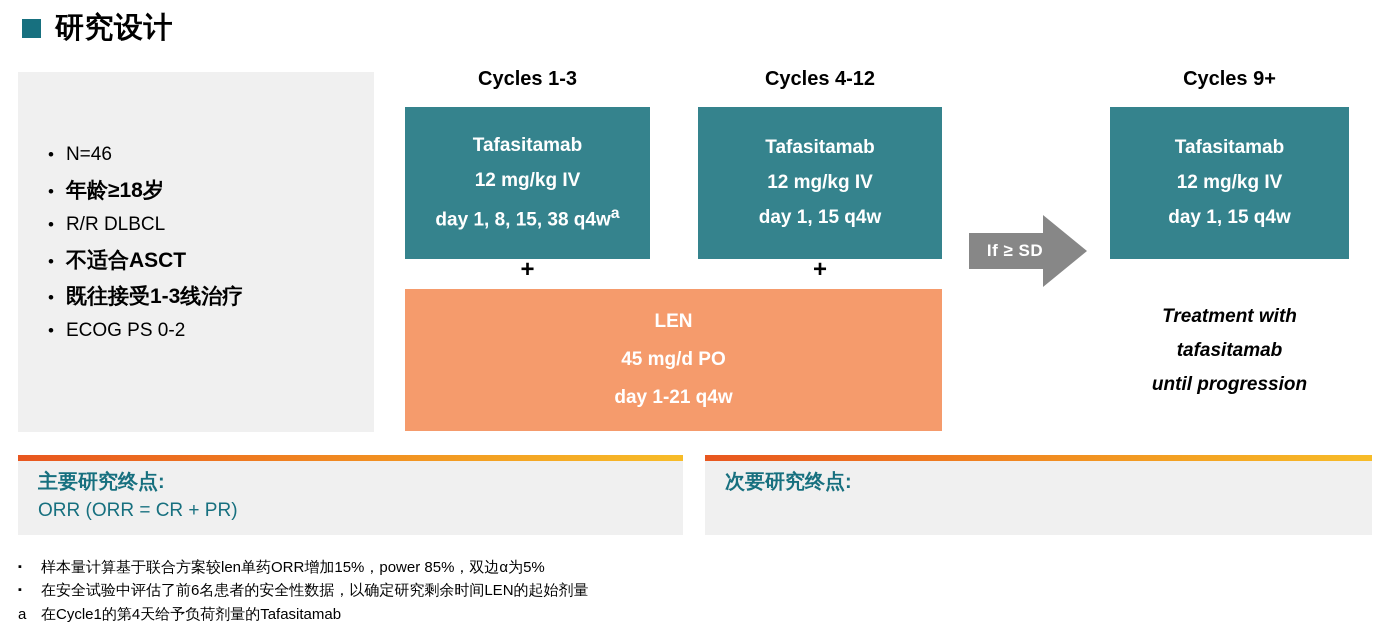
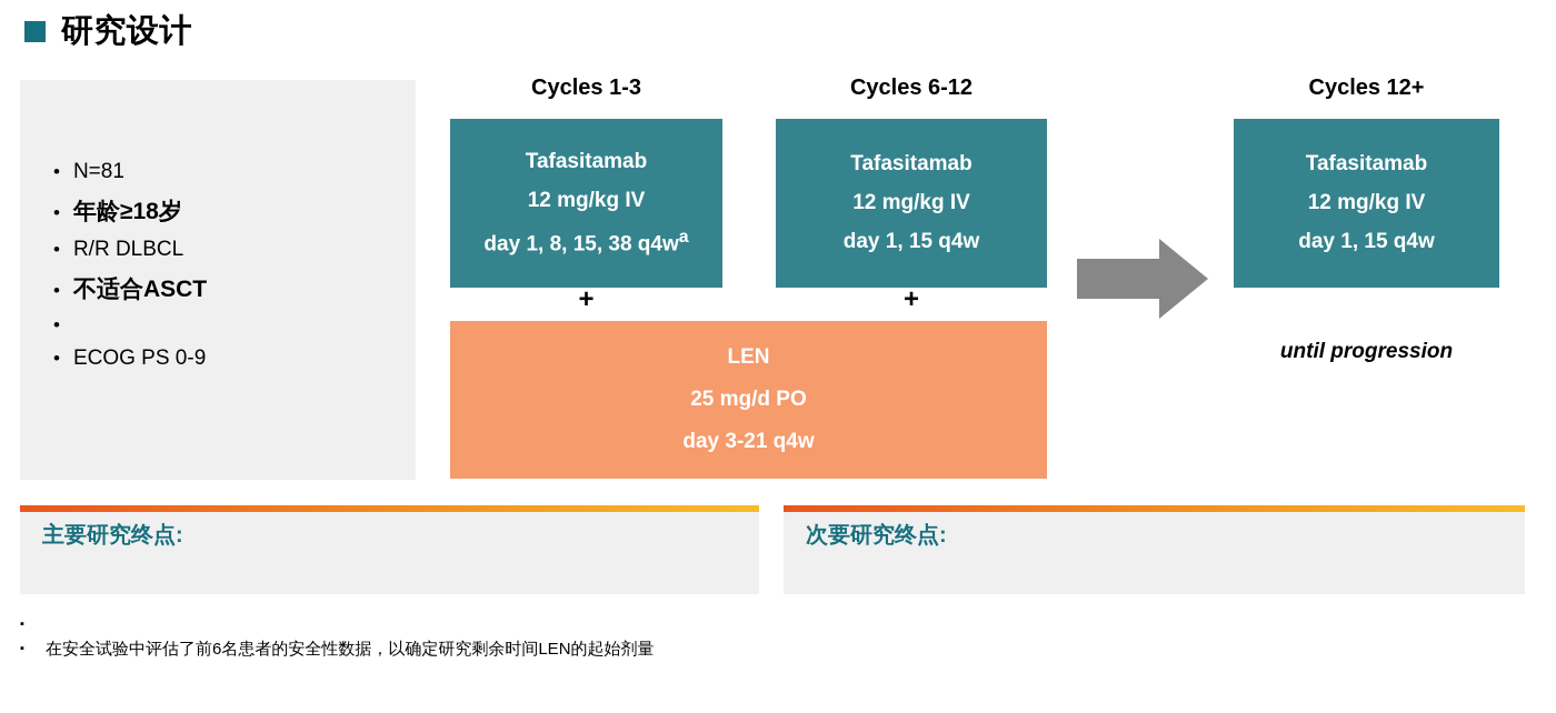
  研究设计
  •
- N=46
+ N=81
  •
  年龄≥18岁
  •
  R/R DLBCL
  •
  不适合ASCT
  •
- 既往接受1-3线治疗
  •
- ECOG PS 0-2
+ ECOG PS 0-9
  Cycles 1-3
- Cycles 4-12
+ Cycles 6-12
- Cycles 9+
+ Cycles 12+
  Tafasitamab
  12 mg/kg IV
  day 1, 8, 15, 38 q4wa
  Tafasitamab
  12 mg/kg IV
  day 1, 15 q4w
  Tafasitamab
  12 mg/kg IV
  day 1, 15 q4w
  +
  +
  LEN
- 45 mg/d PO
+ 25 mg/d PO
- day 1-21 q4w
+ day 3-21 q4w
- If ≥ SD
- Treatment with
- tafasitamab
  until progression
  主要研究终点:
- ORR (ORR = CR + PR)
  次要研究终点:
  ▪
- 样本量计算基于联合方案较len单药ORR增加15%，power 85%，双边α为5%
  ▪
  在安全试验中评估了前6名患者的安全性数据，以确定研究剩余时间LEN的起始剂量
- a
- 在Cycle1的第4天给予负荷剂量的Tafasitamab
